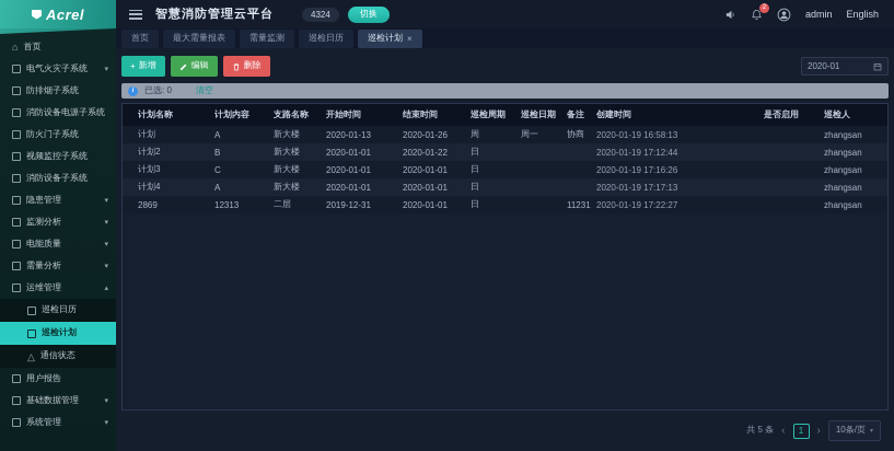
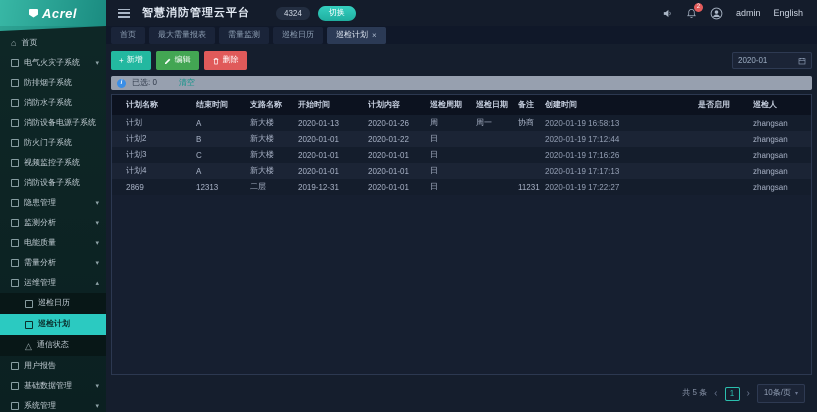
  Acrel
  智慧消防管理云平台
  4324
  切换
  admin
  English
  ⌂
  首页
  电气火灾子系统
  防排烟子系统
+ 消防水子系统
  消防设备电源子系统
  防火门子系统
  视频监控子系统
  消防设备子系统
  隐患管理
  监测分析
  电能质量
  需量分析
  运维管理
  巡检日历
  巡检计划
  △
  通信状态
  用户报告
  基础数据管理
  系统管理
  首页
  最大需量报表
  需量监测
  巡检日历
  巡检计划
  ×
  +
  新增
  编辑
  删除
  2020-01
  已选: 0
  清空
  计划名称
- 计划内容
+ 结束时间
  支路名称
  开始时间
- 结束时间
+ 计划内容
  巡检周期
  巡检日期
  备注
  创建时间
  是否启用
  巡检人
  计划
  A
  新大楼
  2020-01-13
  2020-01-26
  周
  周一
  协商
  2020-01-19 16:58:13
  zhangsan
  计划2
  B
  新大楼
  2020-01-01
  2020-01-22
  日
  2020-01-19 17:12:44
  zhangsan
  计划3
  C
  新大楼
  2020-01-01
  2020-01-01
  日
  2020-01-19 17:16:26
  zhangsan
  计划4
  A
  新大楼
  2020-01-01
  2020-01-01
  日
  2020-01-19 17:17:13
  zhangsan
  2869
  12313
  二层
  2019-12-31
  2020-01-01
  日
  11231
  2020-01-19 17:22:27
  zhangsan
  共 5 条
  ‹
  1
  ›
  10条/页
